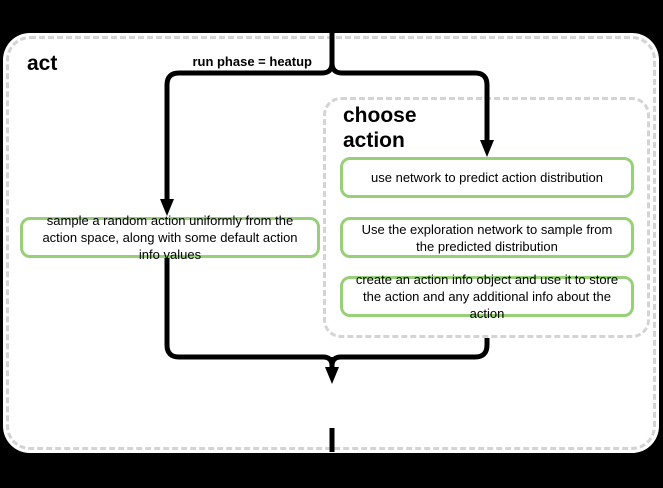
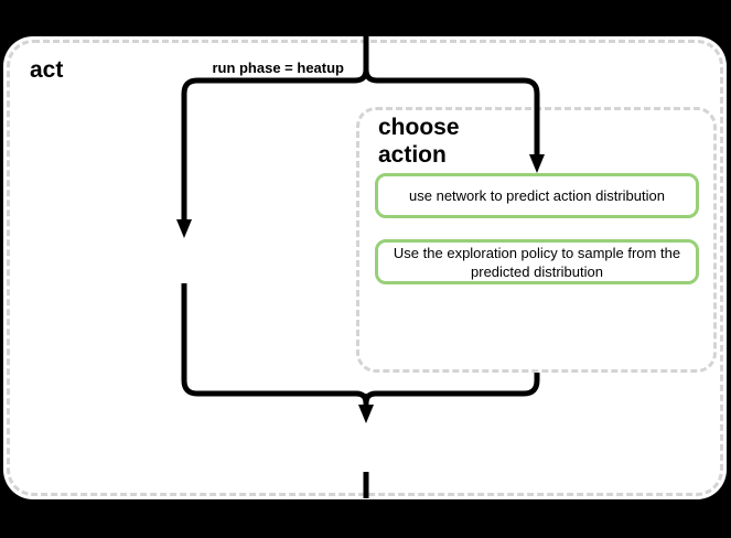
  act
  choose
  action
  run phase = heatup
- sample a random action uniformly from the action space, along with some default action info values
  use network to predict action distribution
- Use the exploration network to sample from the predicted distribution
+ Use the exploration policy to sample from the predicted distribution
- create an action info object and use it to store the action and any additional info about the action
